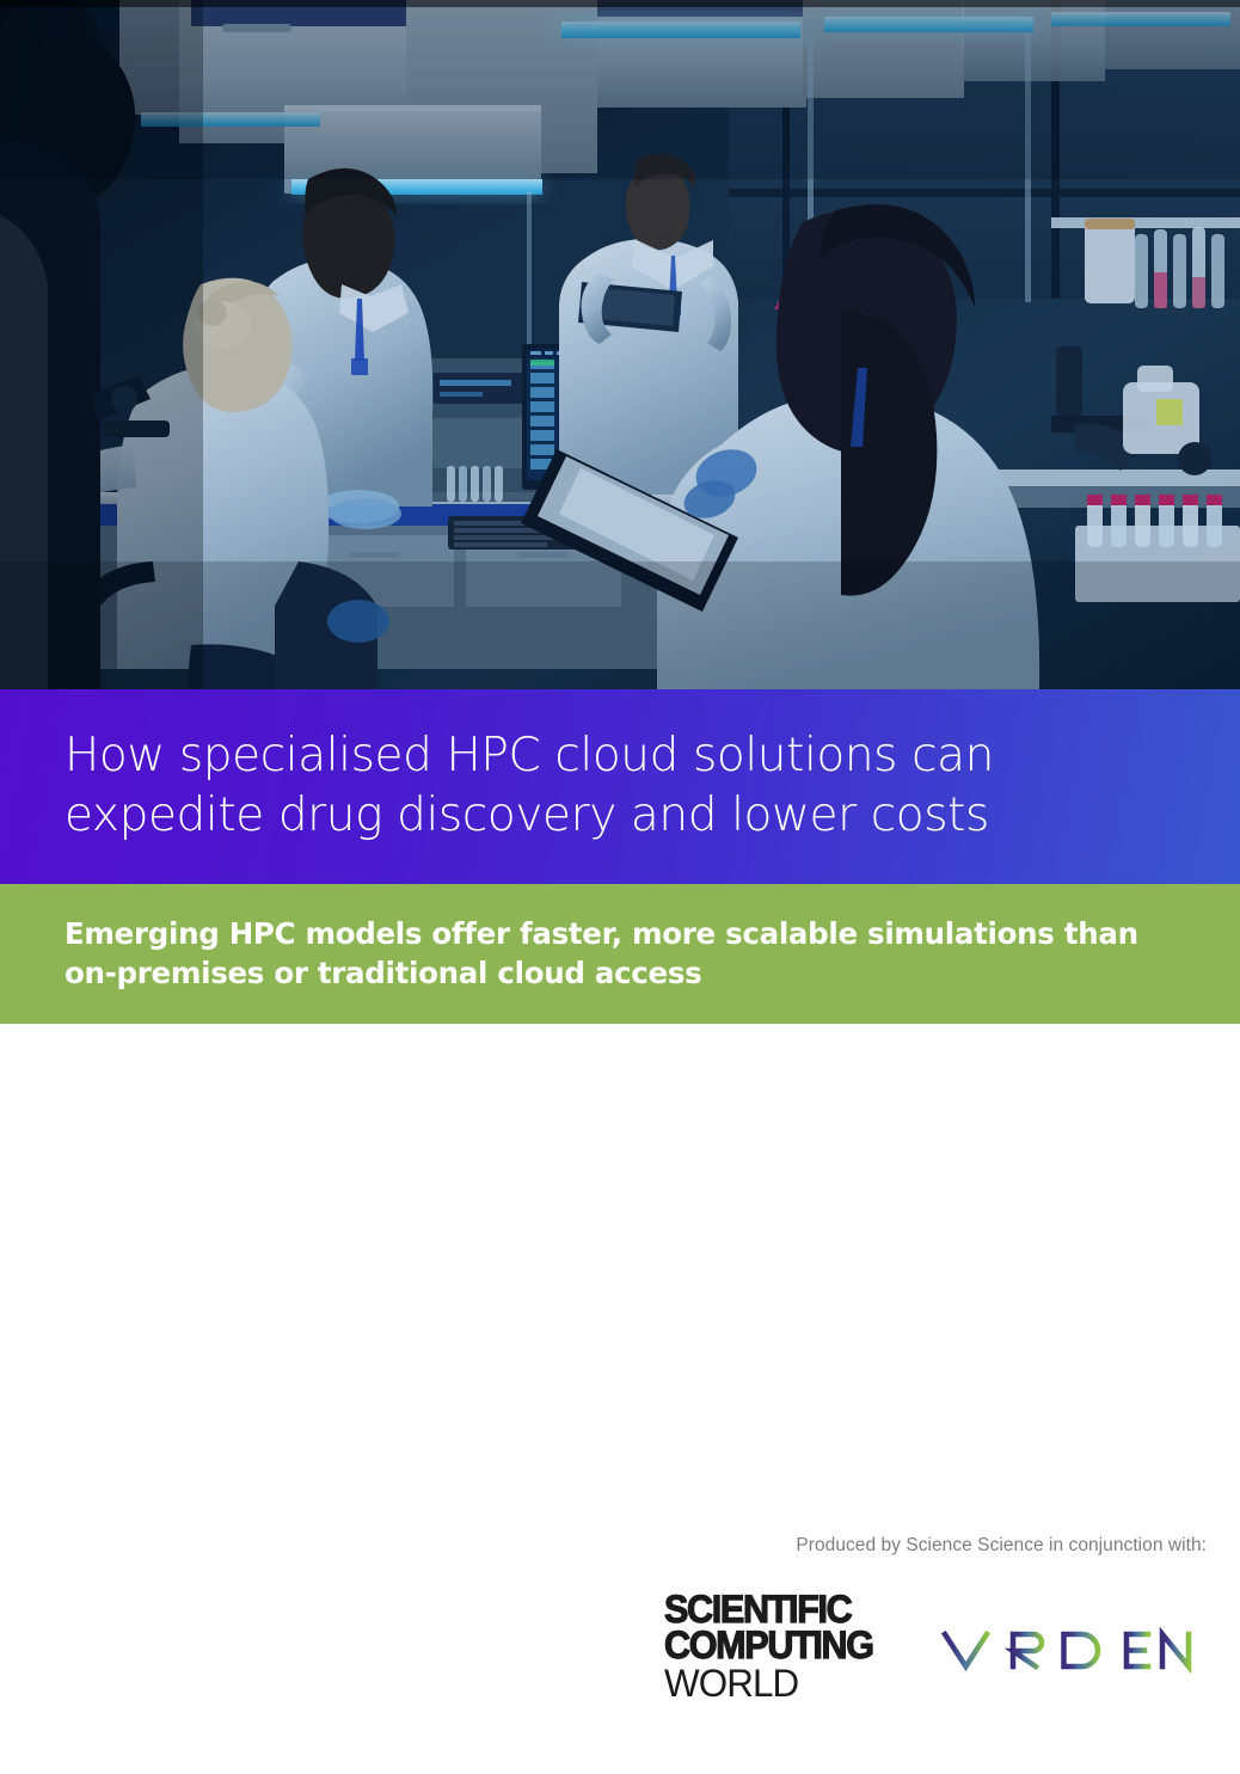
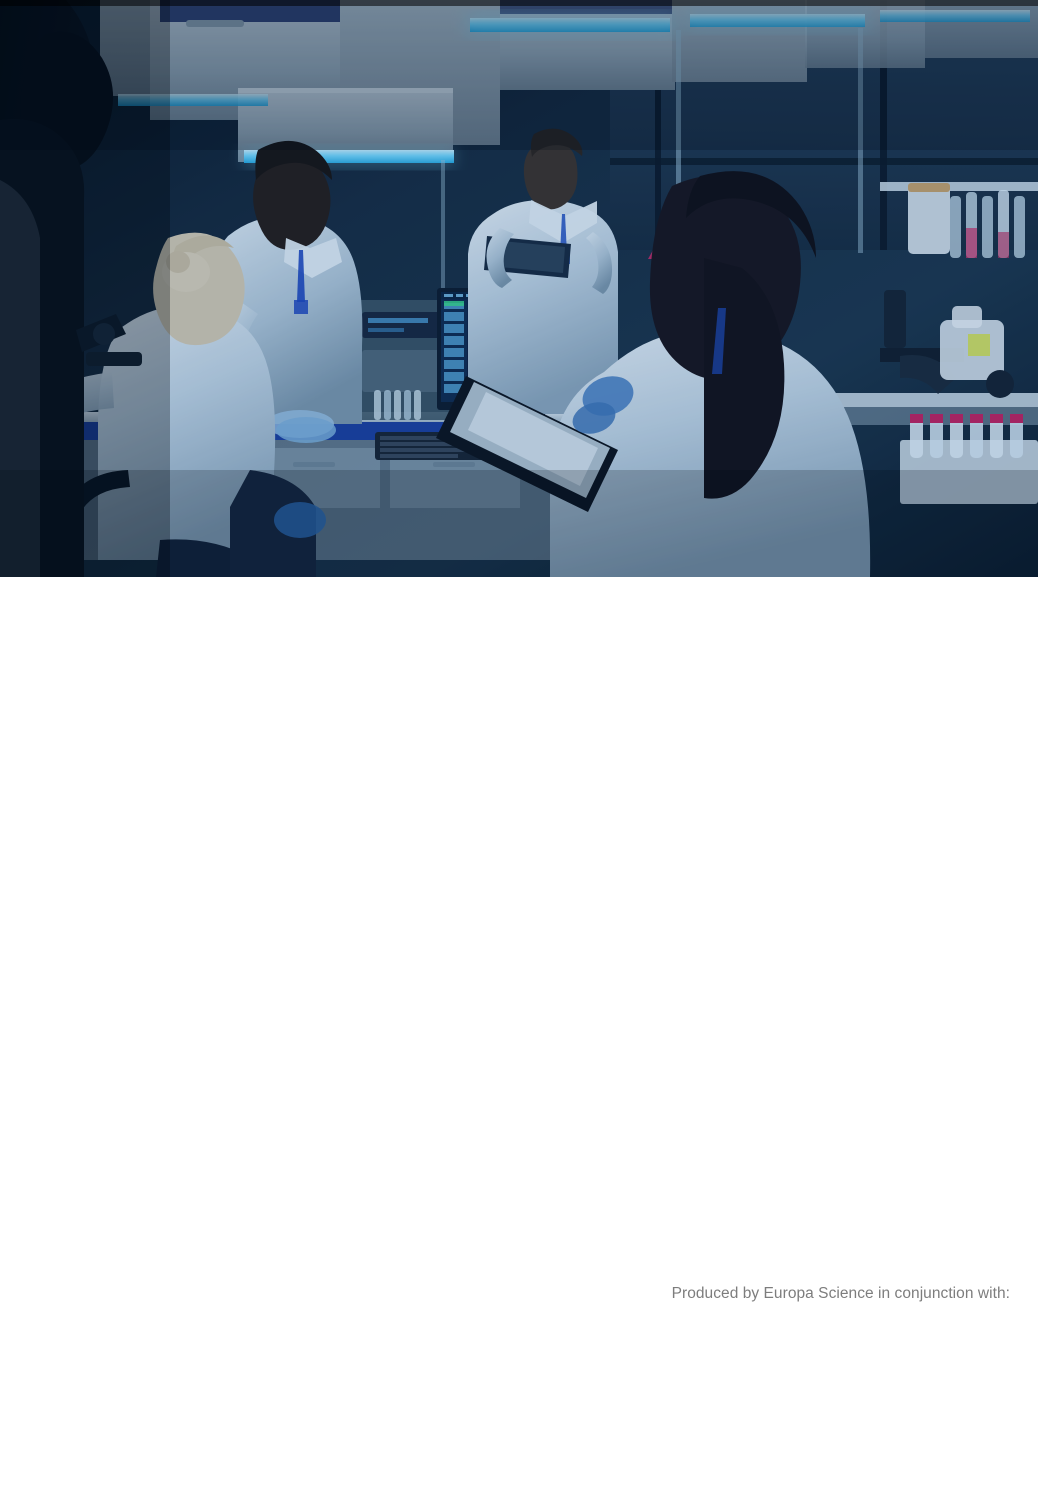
- How specialised HPC cloud solutions can expedite drug discovery and lower costs
- Emerging HPC models offer faster, more scalable simulations than on-premises or traditional cloud access
- Produced by Science Science in conjunction with:
+ Produced by Europa Science in conjunction with:
- SCIENTIFIC
- COMPUTING
- WORLD
